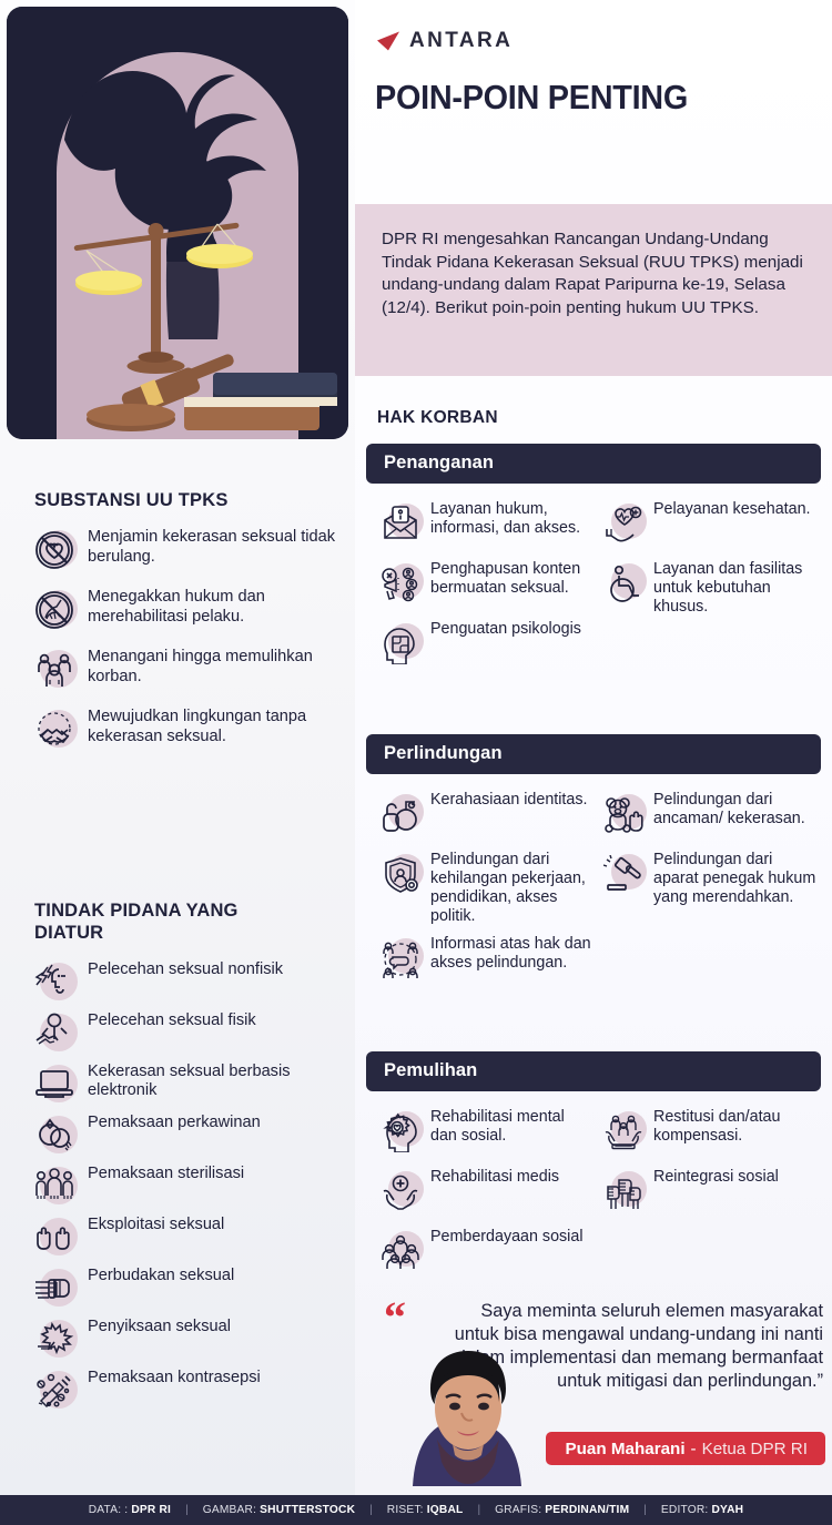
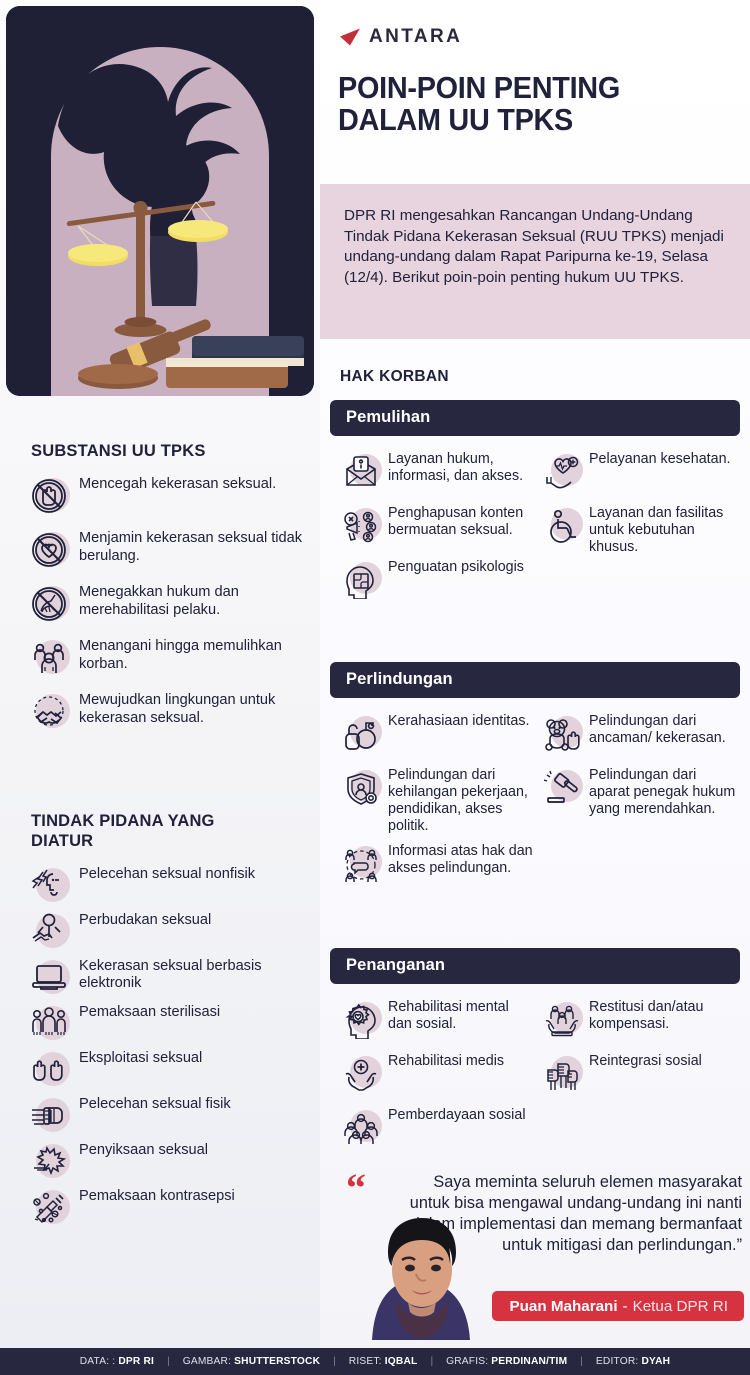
  SUBSTANSI UU TPKS
+ Mencegah kekerasan seksual.
  Menjamin kekerasan seksual tidak berulang.
  Menegakkan hukum dan merehabilitasi pelaku.
  Menangani hingga memulihkan korban.
- Mewujudkan lingkungan tanpa kekerasan seksual.
+ Mewujudkan lingkungan untuk kekerasan seksual.
  TINDAK PIDANA YANG
  DIATUR
  Pelecehan seksual nonfisik
- Pelecehan seksual fisik
+ Perbudakan seksual
  Kekerasan seksual berbasis elektronik
- Pemaksaan perkawinan
  Pemaksaan sterilisasi
  Eksploitasi seksual
- Perbudakan seksual
+ Pelecehan seksual fisik
  Penyiksaan seksual
  Pemaksaan kontrasepsi
  ANTARA
  POIN-POIN PENTING
+ DALAM UU TPKS
  DPR RI mengesahkan Rancangan Undang-Undang Tindak Pidana Kekerasan Seksual (RUU TPKS) menjadi undang-undang dalam Rapat Paripurna ke-19, Selasa (12/4). Berikut poin-poin penting hukum UU TPKS.
  HAK KORBAN
- Penanganan
+ Pemulihan
  Layanan hukum, informasi, dan akses.
  Penghapusan konten bermuatan seksual.
  Penguatan psikologis
  Pelayanan kesehatan.
  Layanan dan fasilitas untuk kebutuhan khusus.
  Perlindungan
  Kerahasiaan identitas.
  Pelindungan dari kehilangan pekerjaan, pendidikan, akses politik.
  Informasi atas hak dan akses pelindungan.
  Pelindungan dari ancaman/ kekerasan.
  Pelindungan dari aparat penegak hukum yang merendahkan.
- Pemulihan
+ Penanganan
  Rehabilitasi mental dan sosial.
  Rehabilitasi medis
  Pemberdayaan sosial
  Restitusi dan/atau kompensasi.
  Reintegrasi sosial
  “
  Saya meminta seluruh elemen masyarakat untuk bisa mengawal undang-undang ini nanti m implementasi dan memang bermanfaat untuk mitigasi dan perlindungan.”
  Puan Maharani
  -
  Ketua DPR RI
  DATA: : DPR RI
  |
  GAMBAR: SHUTTERSTOCK
  |
  RISET: IQBAL
  |
  GRAFIS: PERDINAN/TIM
  |
  EDITOR: DYAH
